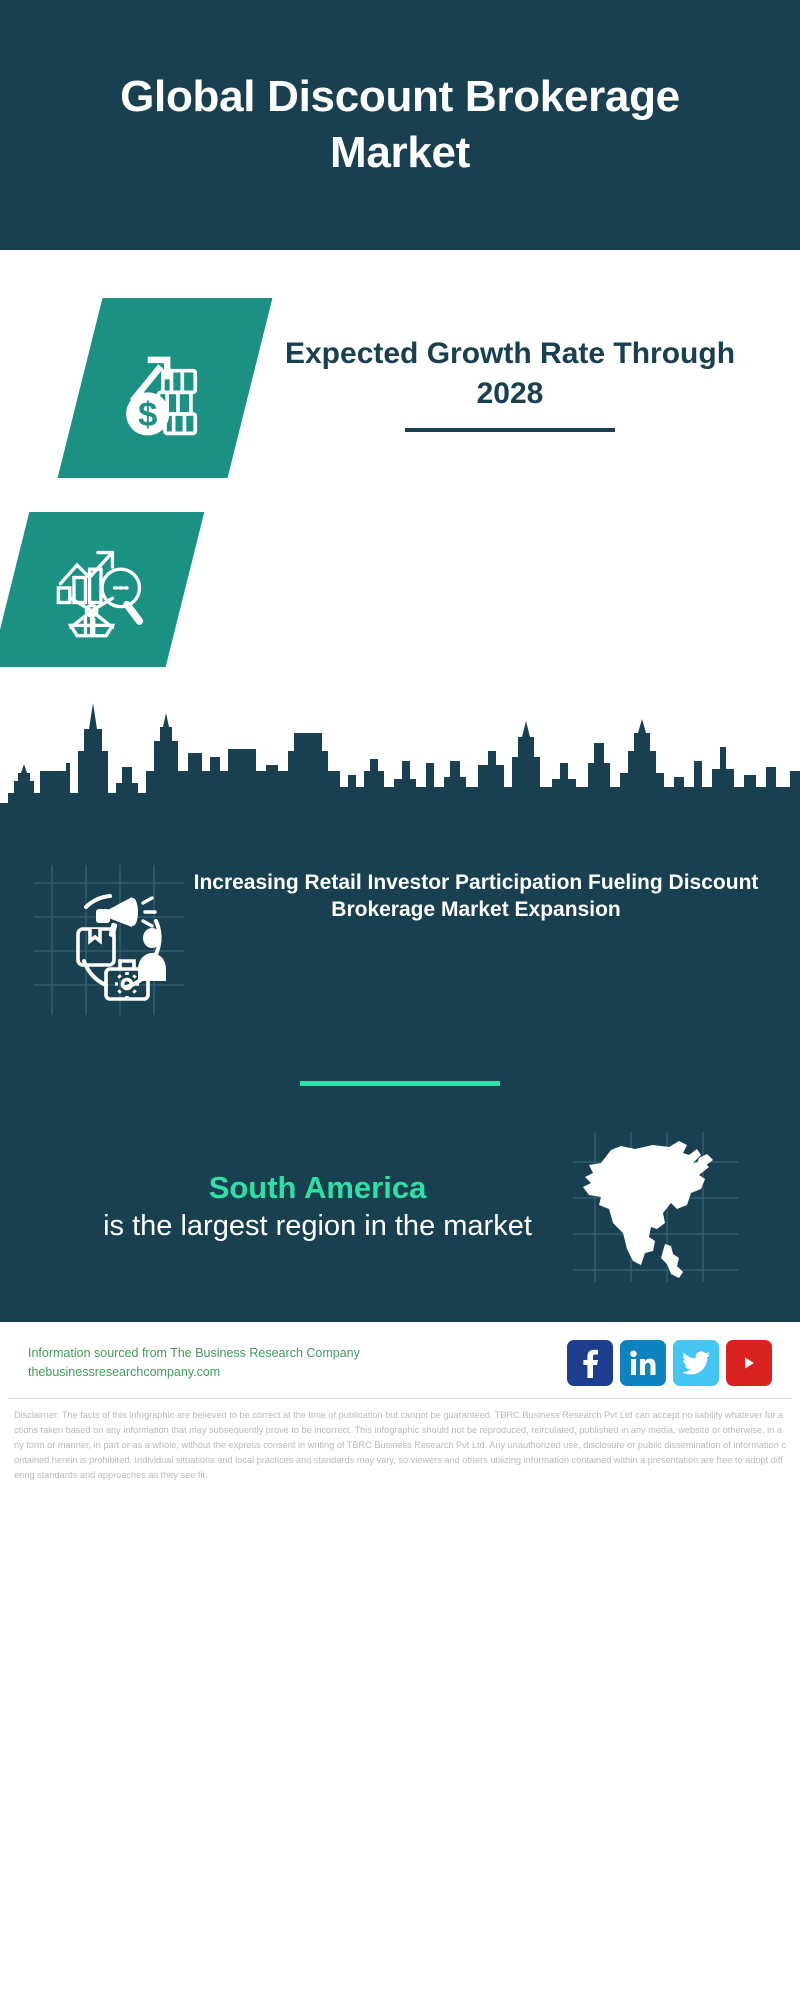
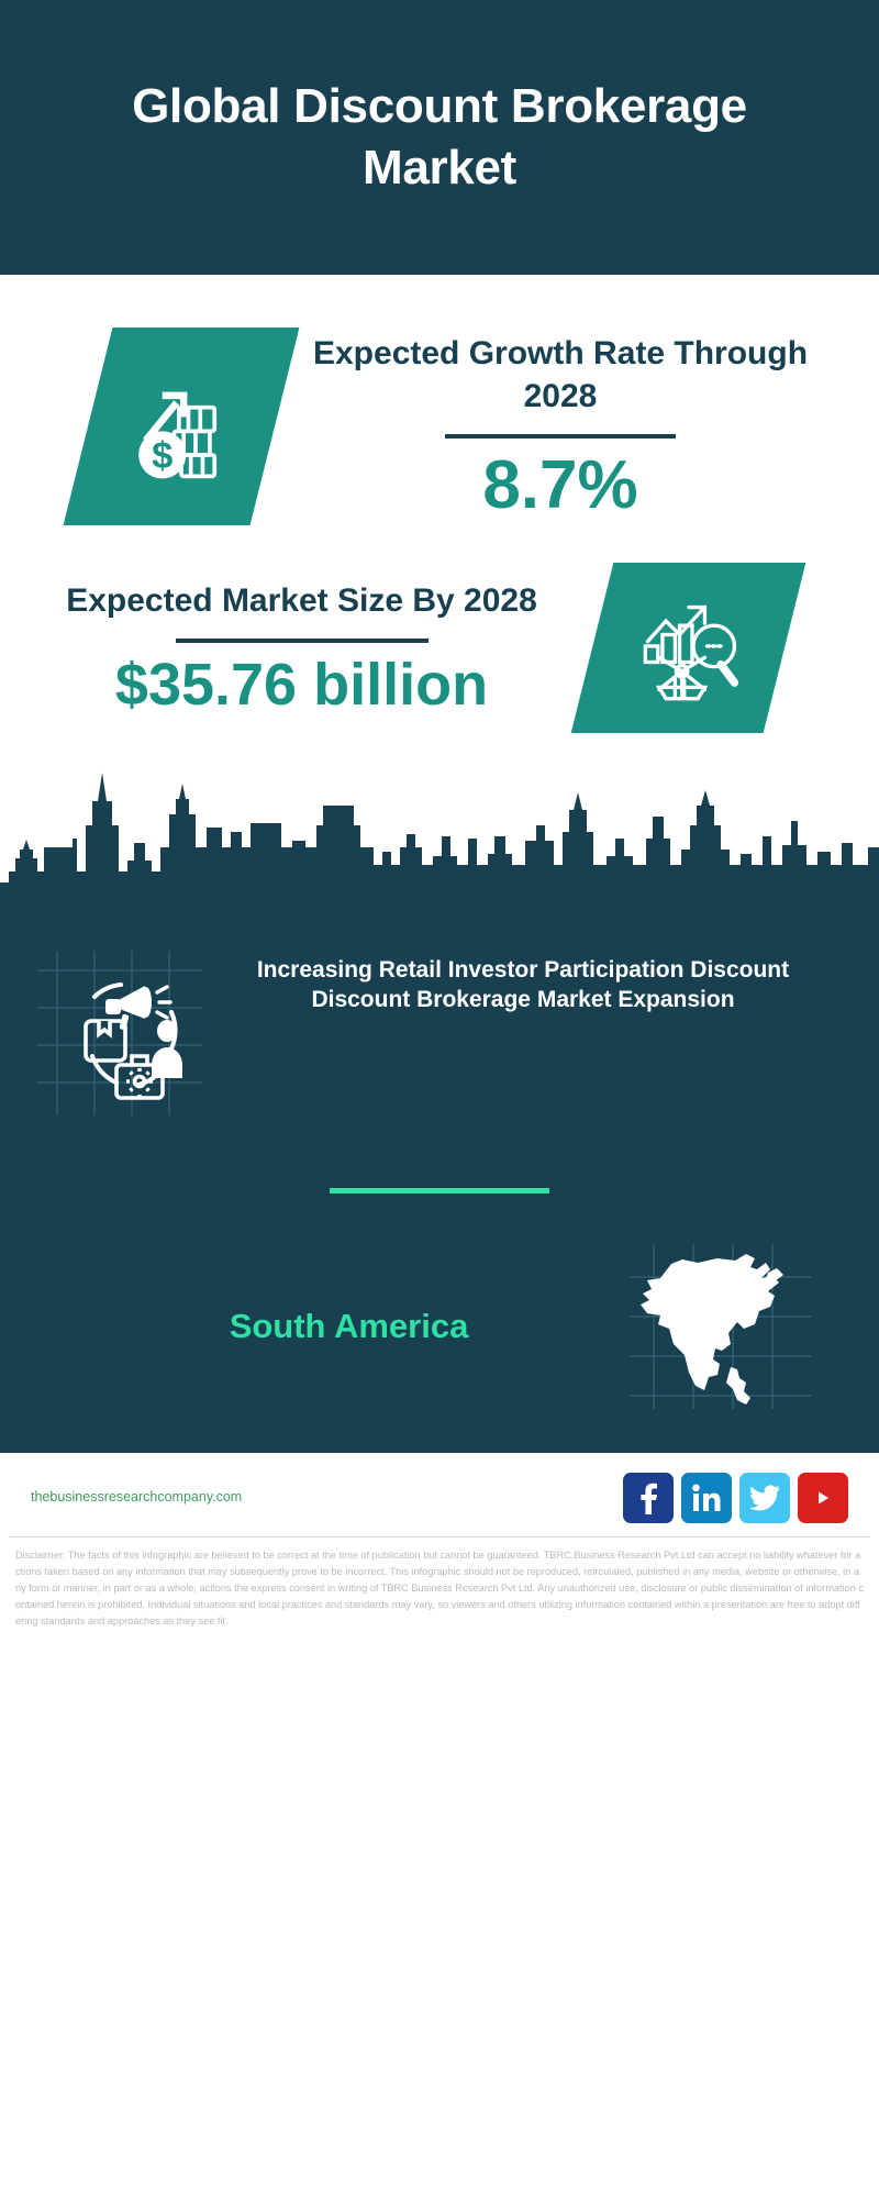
  Global Discount Brokerage Market
  Expected Growth Rate Through 2028
+ 8.7%
+ Expected Market Size By 2028
+ $35.76 billion
- Increasing Retail Investor Participation Fueling Discount Brokerage Market Expansion
+ Increasing Retail Investor Participation Discount Discount Brokerage Market Expansion
  South America
- is the largest region in the market
- Information sourced from The Business Research Company
  thebusinessresearchcompany.com
- Disclaimer: The facts of this infographic are believed to be correct at the time of publication but cannot be guaranteed. TBRC Business Research Pvt Ltd can accept no liability whatever for actions taken based on any information that may subsequently prove to be incorrect. This infographic should not be reproduced, reirculated, published in any media, website or otherwise, in any form or manner, in part or as a whole, without the express consent in writing of TBRC Business Research Pvt Ltd. Any unauthorized use, disclosure or public dissemination of information contained herein is prohibited. Individual situations and local practices and standards may vary, so viewers and others utilizing information contained within a presentation are free to adopt differing standards and approaches as they see fit.
+ Disclaimer: The facts of this infographic are believed to be correct at the time of publication but cannot be guaranteed. TBRC Business Research Pvt Ltd can accept no liability whatever for actions taken based on any information that may subsequently prove to be incorrect. This infographic should not be reproduced, reirculated, published in any media, website or otherwise, in any form or manner, in part or as a whole, actions the express consent in writing of TBRC Business Research Pvt Ltd. Any unauthorized use, disclosure or public dissemination of information contained herein is prohibited. Individual situations and local practices and standards may vary, so viewers and others utilizing information contained within a presentation are free to adopt differing standards and approaches as they see fit.
